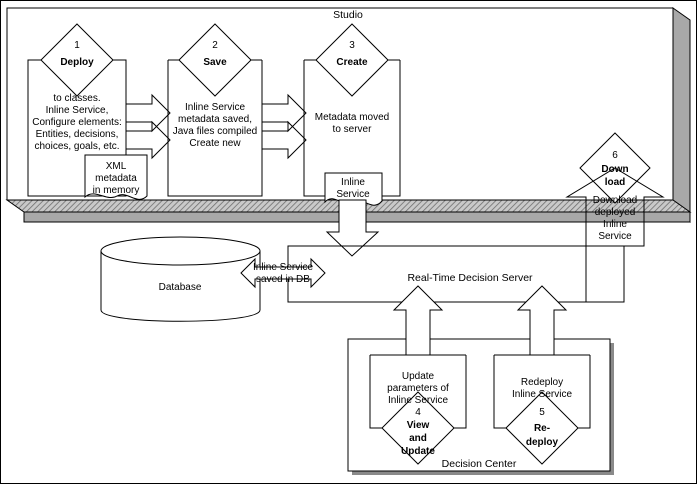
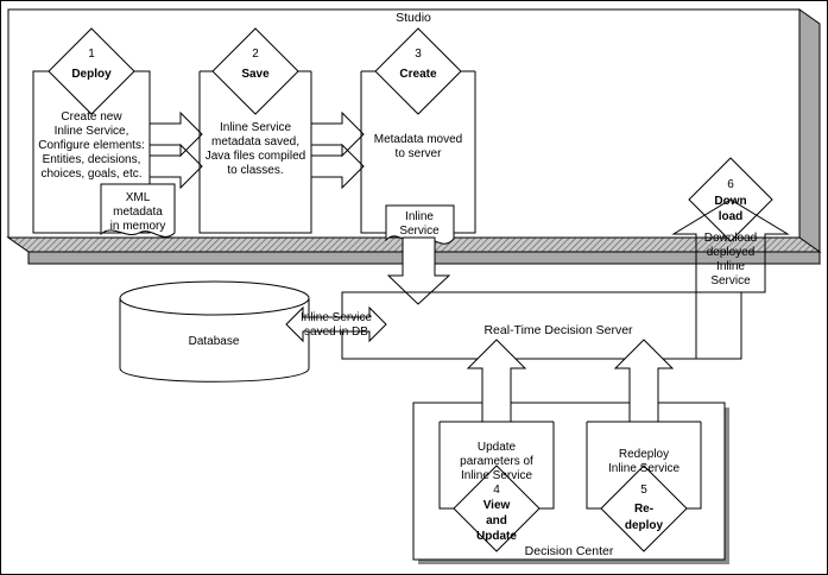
  Studio
  1
  Deploy
- to classes.
+ Create new
  Inline Service,
  Configure elements:
  Entities, decisions,
  choices, goals, etc.
  XML
  metadata
  in memory
  2
  Save
  Inline Service
  metadata saved,
  Java files compiled
- Create new
+ to classes.
  3
  Create
  Metadata moved
  to server
  Inline
  Service
  6
  Dwn
  load
  Download
  deployed
  Inline
  Service
  Real-Time Decision Server
  Database
  Inline Service
  saved in DB
  Decision Center
  Update
  parameters of
  Inline Service
  4
  View
  and
  Update
  Redeploy
  Inline Service
  5
  Re-
  deploy
